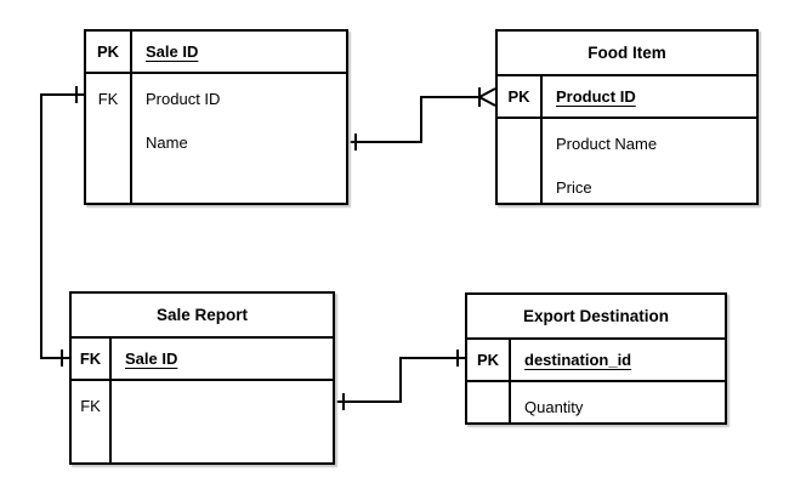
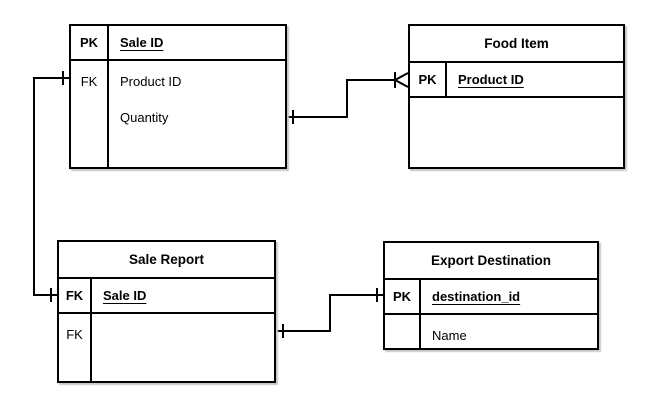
  PK
  Sale ID
  FK
  Product ID
- Name
+ Quantity
  Food Item
  PK
  Product ID
- Product Name
- Price
  Sale Report
  FK
  Sale ID
  FK
  Export Destination
  PK
  destination_id
- Quantity
+ Name
